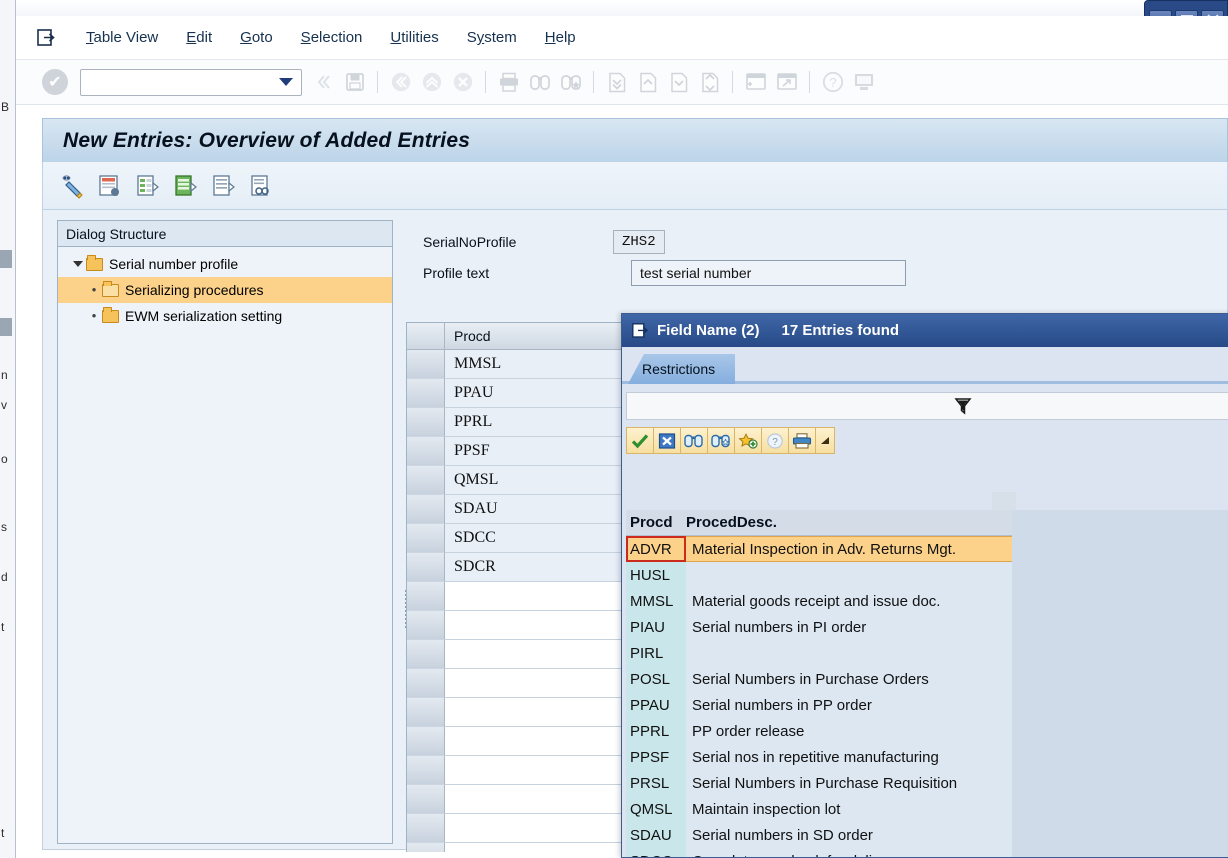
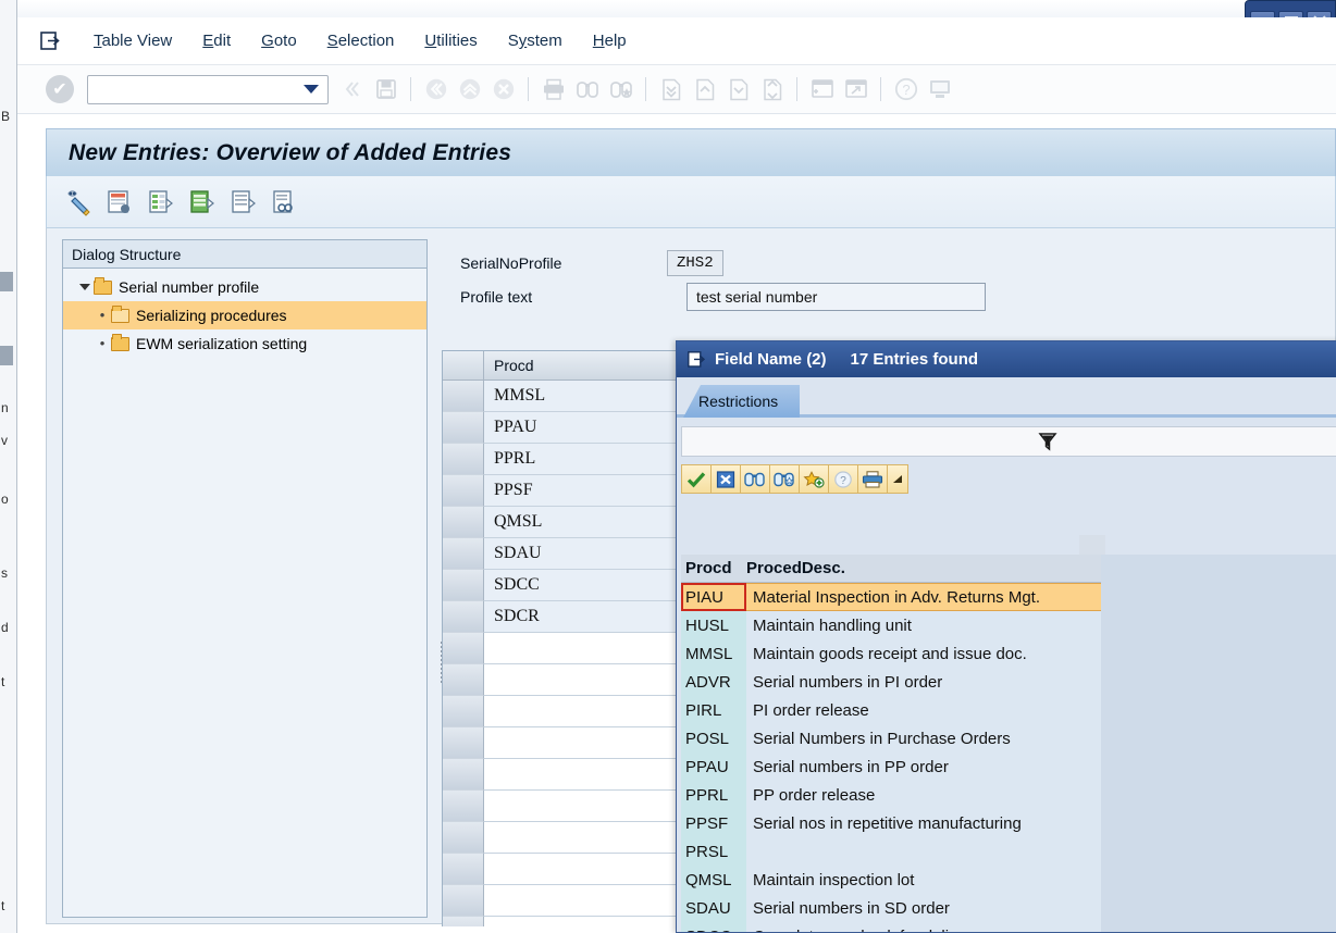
  B
  n
  v
  o
  s
  d
  t
  t
  Table View
  Edit
  Goto
  Selection
  Utilities
  System
  Help
  ✔
  ?
  New Entries: Overview of Added Entries
  Dialog Structure
  Serial number profile
  •
  Serializing procedures
  •
  EWM serialization setting
  SerialNoProfile
  ZHS2
  Profile text
  test serial number
  Procd
  MMSL
  PPAU
  PPRL
  PPSF
  QMSL
  SDAU
  SDCC
  SDCR
  Field Name (2)
  17 Entries found
  Restrictions
  ?
  Procd
  ProcedDesc.
- ADVR
+ PIAU
  Material Inspection in Adv. Returns Mgt.
  HUSL
+ Maintain handling unit
  MMSL
- Material goods receipt and issue doc.
+ Maintain goods receipt and issue doc.
- PIAU
+ ADVR
  Serial numbers in PI order
  PIRL
+ PI order release
  POSL
  Serial Numbers in Purchase Orders
  PPAU
  Serial numbers in PP order
  PPRL
  PP order release
  PPSF
  Serial nos in repetitive manufacturing
  PRSL
- Serial Numbers in Purchase Requisition
  QMSL
  Maintain inspection lot
  SDAU
  Serial numbers in SD order
